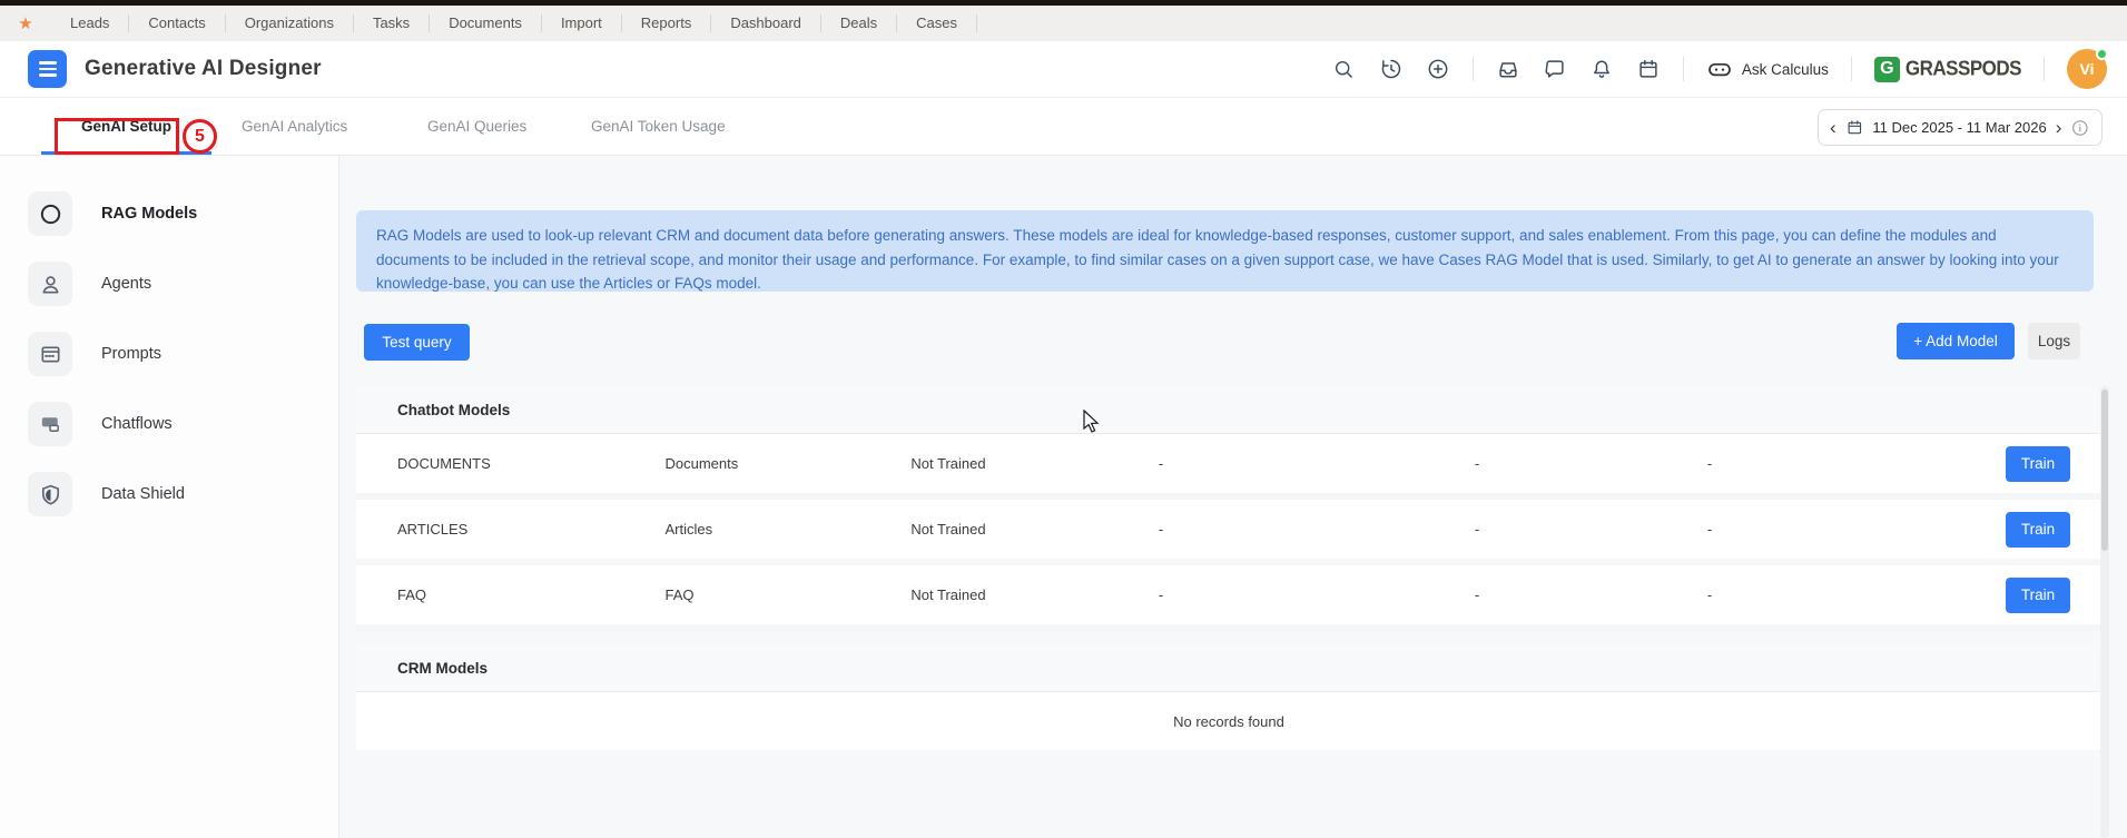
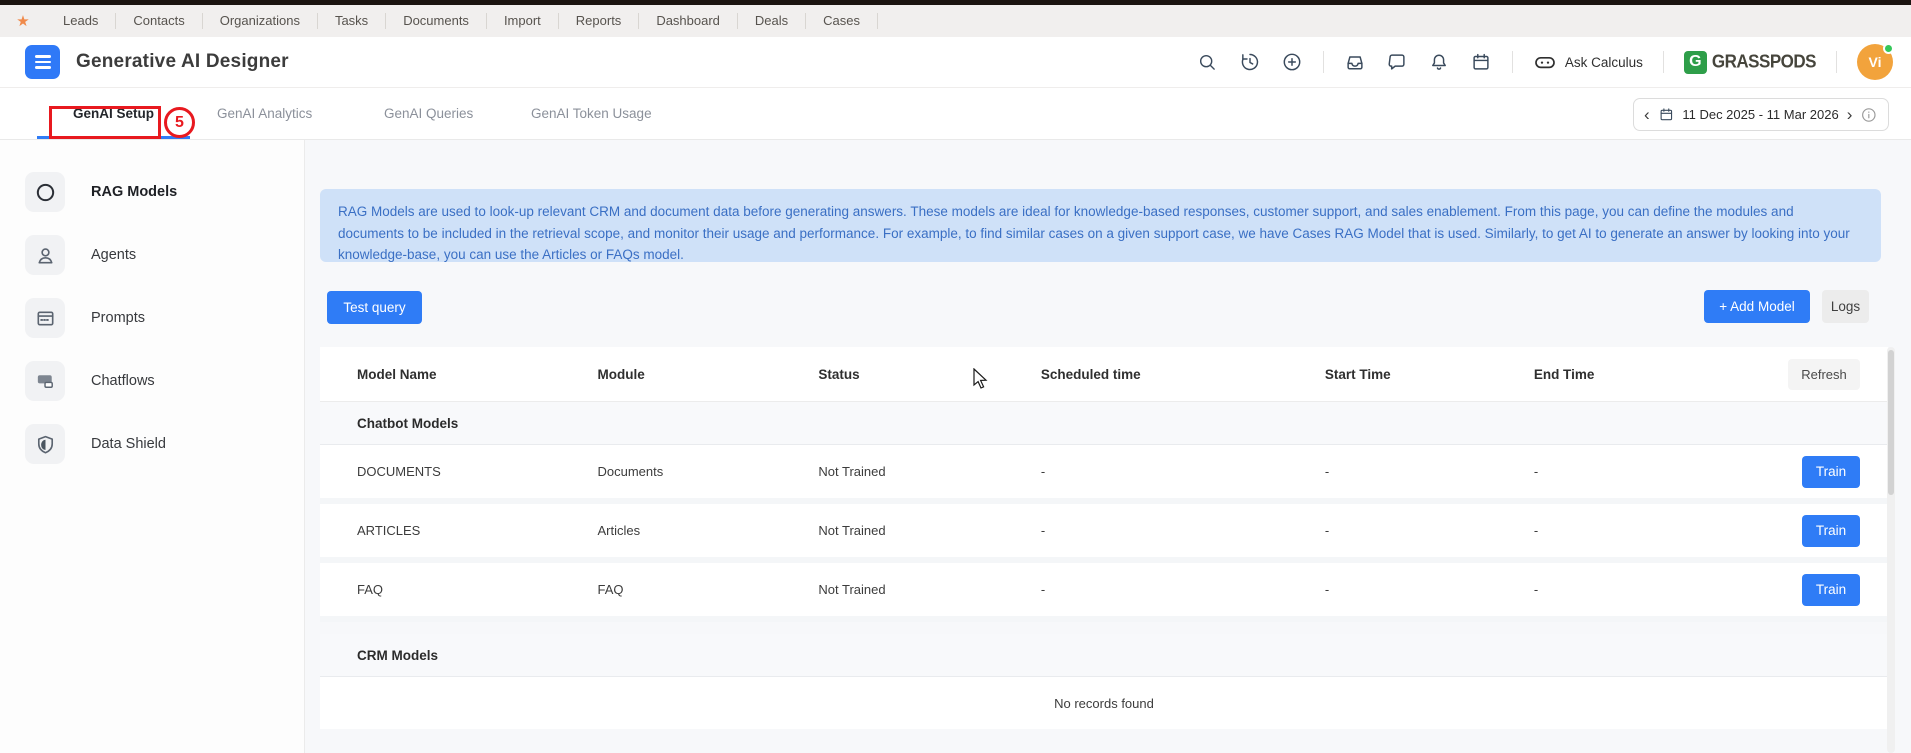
  ★
  Leads
  Contacts
  Organizations
  Tasks
  Documents
  Import
  Reports
  Dashboard
  Deals
  Cases
  Generative AI Designer
  Ask Calculus
  G
  GRASSPODS
  Vi
  GenAI Setup
  GenAI Analytics
  GenAI Queries
  GenAI Token Usage
  5
  ‹
  11 Dec 2025 - 11 Mar 2026
  ›
  RAG Models
  Agents
  Prompts
  Chatflows
  Data Shield
  RAG Models are used to look-up relevant CRM and document data before generating answers. These models are ideal for knowledge-based responses, customer support, and sales enablement. From this page, you can define the modules and documents to be included in the retrieval scope, and monitor their usage and performance. For example, to find similar cases on a given support case, we have Cases RAG Model that is used. Similarly, to get AI to generate an answer by looking into your knowledge-base, you can use the Articles or FAQs model.
  Test query
  + Add Model
  Logs
+ Model Name
+ Module
+ Status
+ Scheduled time
+ Start Time
+ End Time
+ Refresh
  Chatbot Models
  DOCUMENTS
  Documents
  Not Trained
  -
  -
  -
  Train
  ARTICLES
  Articles
  Not Trained
  -
  -
  -
  Train
  FAQ
  FAQ
  Not Trained
  -
  -
  -
  Train
  CRM Models
  No records found
